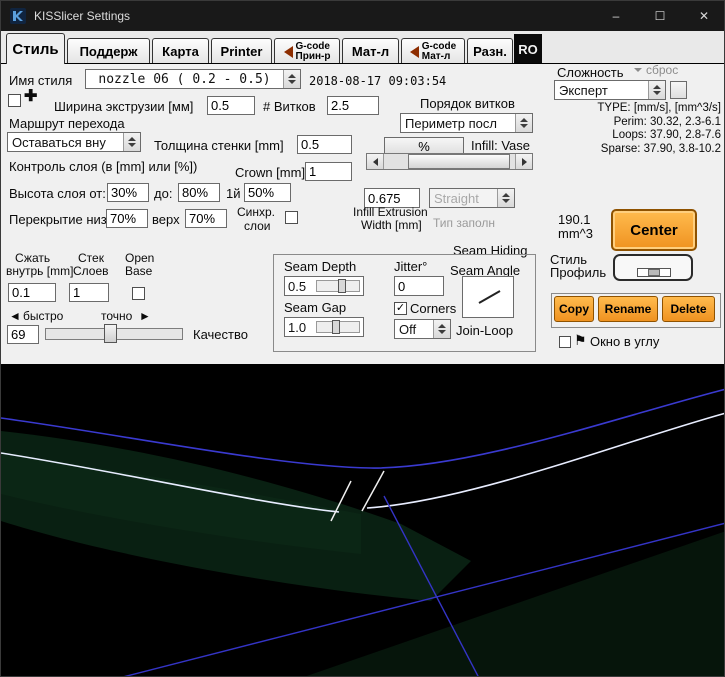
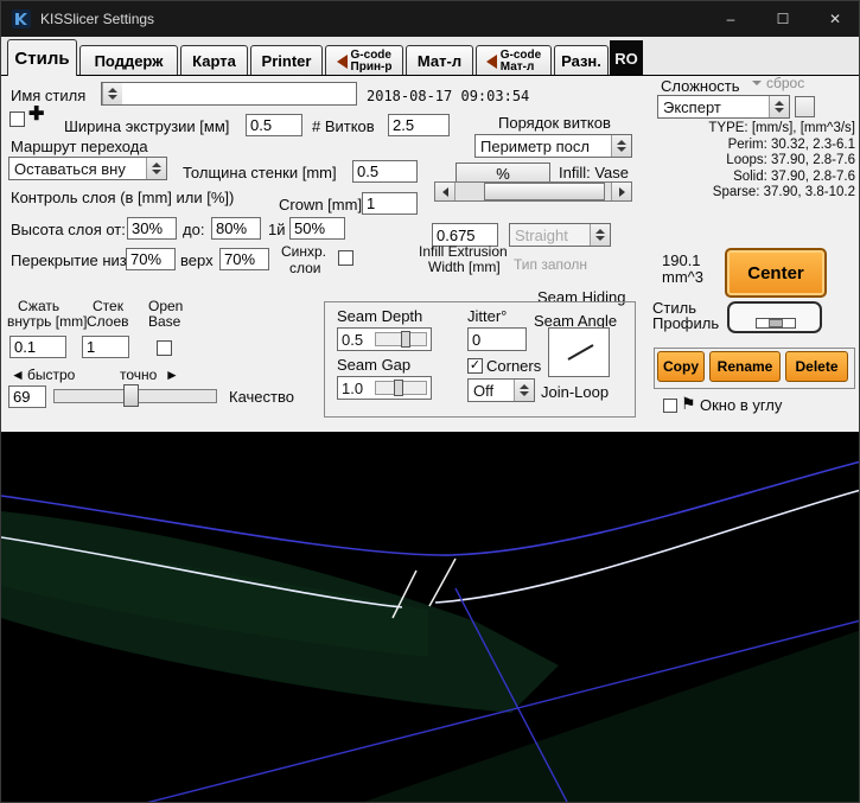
  KISSlicer Settings
  –
  ☐
  ✕
  Стиль
  Поддерж
  Карта
  Printer
  G-code
  Прин-р
  Мат-л
  G-code
  Мат-л
  Разн.
  RO
  Имя стиля
- nozzle 06 ( 0.2 - 0.5)
  2018-08-17 09:03:54
  ✚
  Сложность
  сброс
  Эксперт
  TYPE: [mm/s], [mm^3/s]
  Perim: 30.32, 2.3-6.1
  Loops: 37.90, 2.8-7.6
+ Solid: 37.90, 2.8-7.6
  Sparse: 37.90, 3.8-10.2
  Ширина экструзии [мм]
  0.5
  # Витков
  2.5
  Порядок витков
  Периметр посл
  Маршрут перехода
  Оставаться вну
  Толщина стенки [mm]
  0.5
  %
  Infill: Vase
  Контроль слоя (в [mm] или [%])
  Crown [mm]
  1
  Высота слоя от:
  30%
  до:
  80%
  1й
  50%
  0.675
  Straight
  Перекрытие низ
  70%
  верх
  70%
  Синхр.
  слои
  Infill Extrusion
  Width [mm]
  Тип заполн
  190.1
  mm^3
  Center
  Seam Hiding
  Стиль
  Профиль
  Сжать
  внутрь [mm]
  Стек
  Слоев
  Open
  Base
  0.1
  1
  ◄
  быстро
  точно
  ►
  69
  Качество
  Seam Depth
  0.5
  Jitter°
  0
  Seam Angle
  Seam Gap
  1.0
  ✓
  Corners
  Off
  Join-Loop
  Copy
  Rename
  Delete
  ⚑
  Окно в углу
